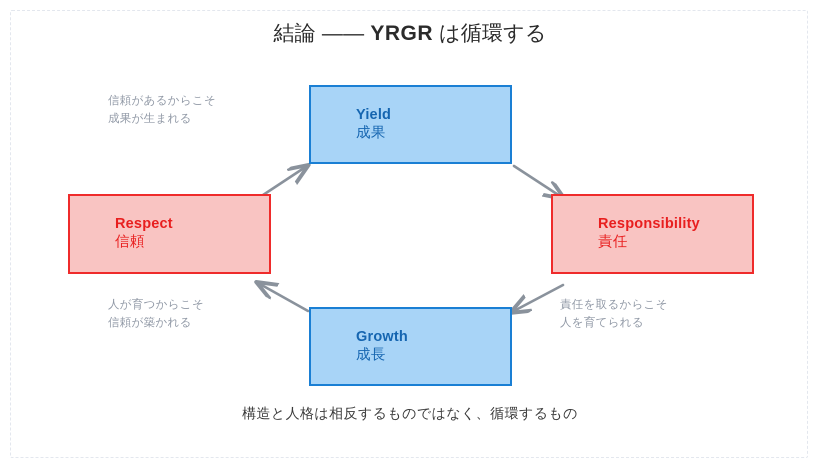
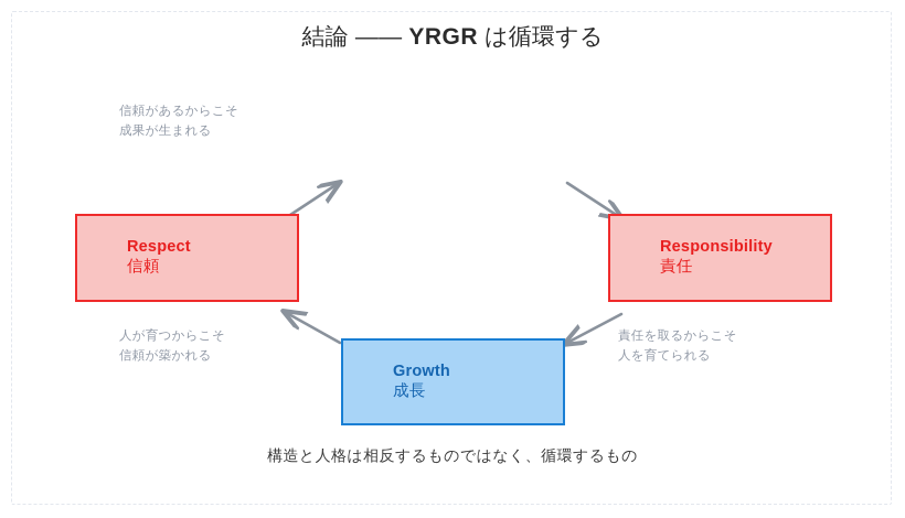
  結論 —— YRGR は循環する
- Yield
- 成果
  Responsibility
  責任
  Growth
  成長
  Respect
  信頼
  信頼があるからこそ
  成果が生まれる
  人が育つからこそ
  信頼が築かれる
  責任を取るからこそ
  人を育てられる
  構造と人格は相反するものではなく、循環するもの
